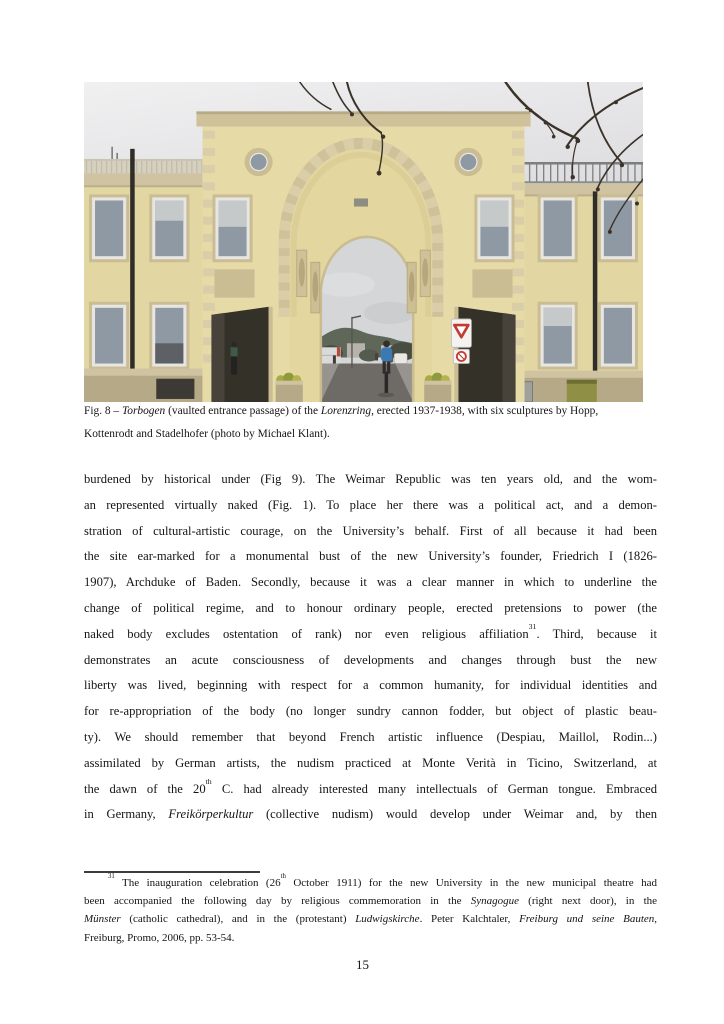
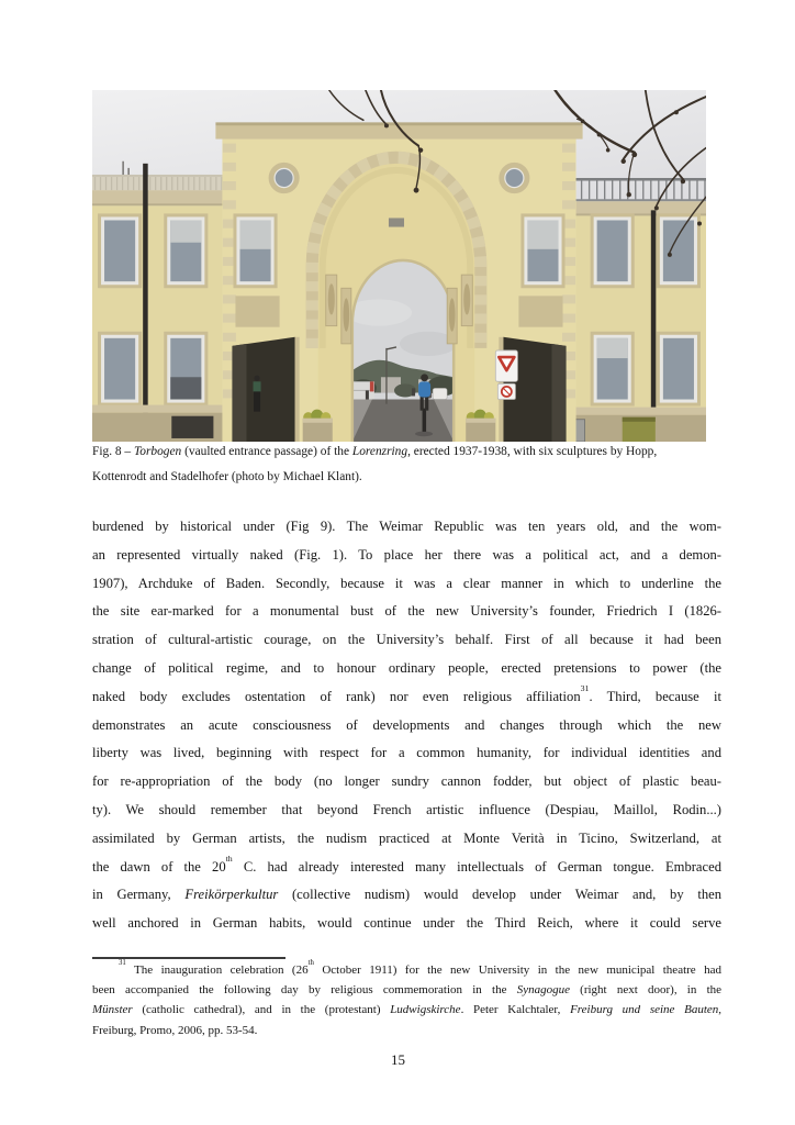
  Fig. 8 – Torbogen (vaulted entrance passage) of the Lorenzring, erected 1937-1938, with six sculptures by Hopp,
  Kottenrodt and Stadelhofer (photo by Michael Klant).
  burdened by historical under (Fig 9). The Weimar Republic was ten years old, and the wom-
  an represented virtually naked (Fig. 1). To place her there was a political act, and a demon-
- stration of cultural-artistic courage, on the University’s behalf. First of all because it had been
+ 1907), Archduke of Baden. Secondly, because it was a clear manner in which to underline the
  the site ear-marked for a monumental bust of the new University’s founder, Friedrich I (1826-
- 1907), Archduke of Baden. Secondly, because it was a clear manner in which to underline the
+ stration of cultural-artistic courage, on the University’s behalf. First of all because it had been
  change of political regime, and to honour ordinary people, erected pretensions to power (the
  naked body excludes ostentation of rank) nor even religious affiliation31. Third, because it
- demonstrates an acute consciousness of developments and changes through bust the new
+ demonstrates an acute consciousness of developments and changes through which the new
  liberty was lived, beginning with respect for a common humanity, for individual identities and
  for re-appropriation of the body (no longer sundry cannon fodder, but object of plastic beau-
  ty). We should remember that beyond French artistic influence (Despiau, Maillol, Rodin...)
  assimilated by German artists, the nudism practiced at Monte Verità in Ticino, Switzerland, at
  the dawn of the 20th C. had already interested many intellectuals of German tongue. Embraced
  in Germany, Freikörperkultur (collective nudism) would develop under Weimar and, by then
+ well anchored in German habits, would continue under the Third Reich, where it could serve
  The inauguration celebration (26 October 1911) for the new University in the new municipal theatre had
  been accompanied the following day by religious commemoration in the Synagogue (right next door), in the
  Münster (catholic cathedral), and in the (protestant) Ludwigskirche. Peter Kalchtaler, Freiburg und seine Bauten,
  Freiburg, Promo, 2006, pp. 53-54.
  15
